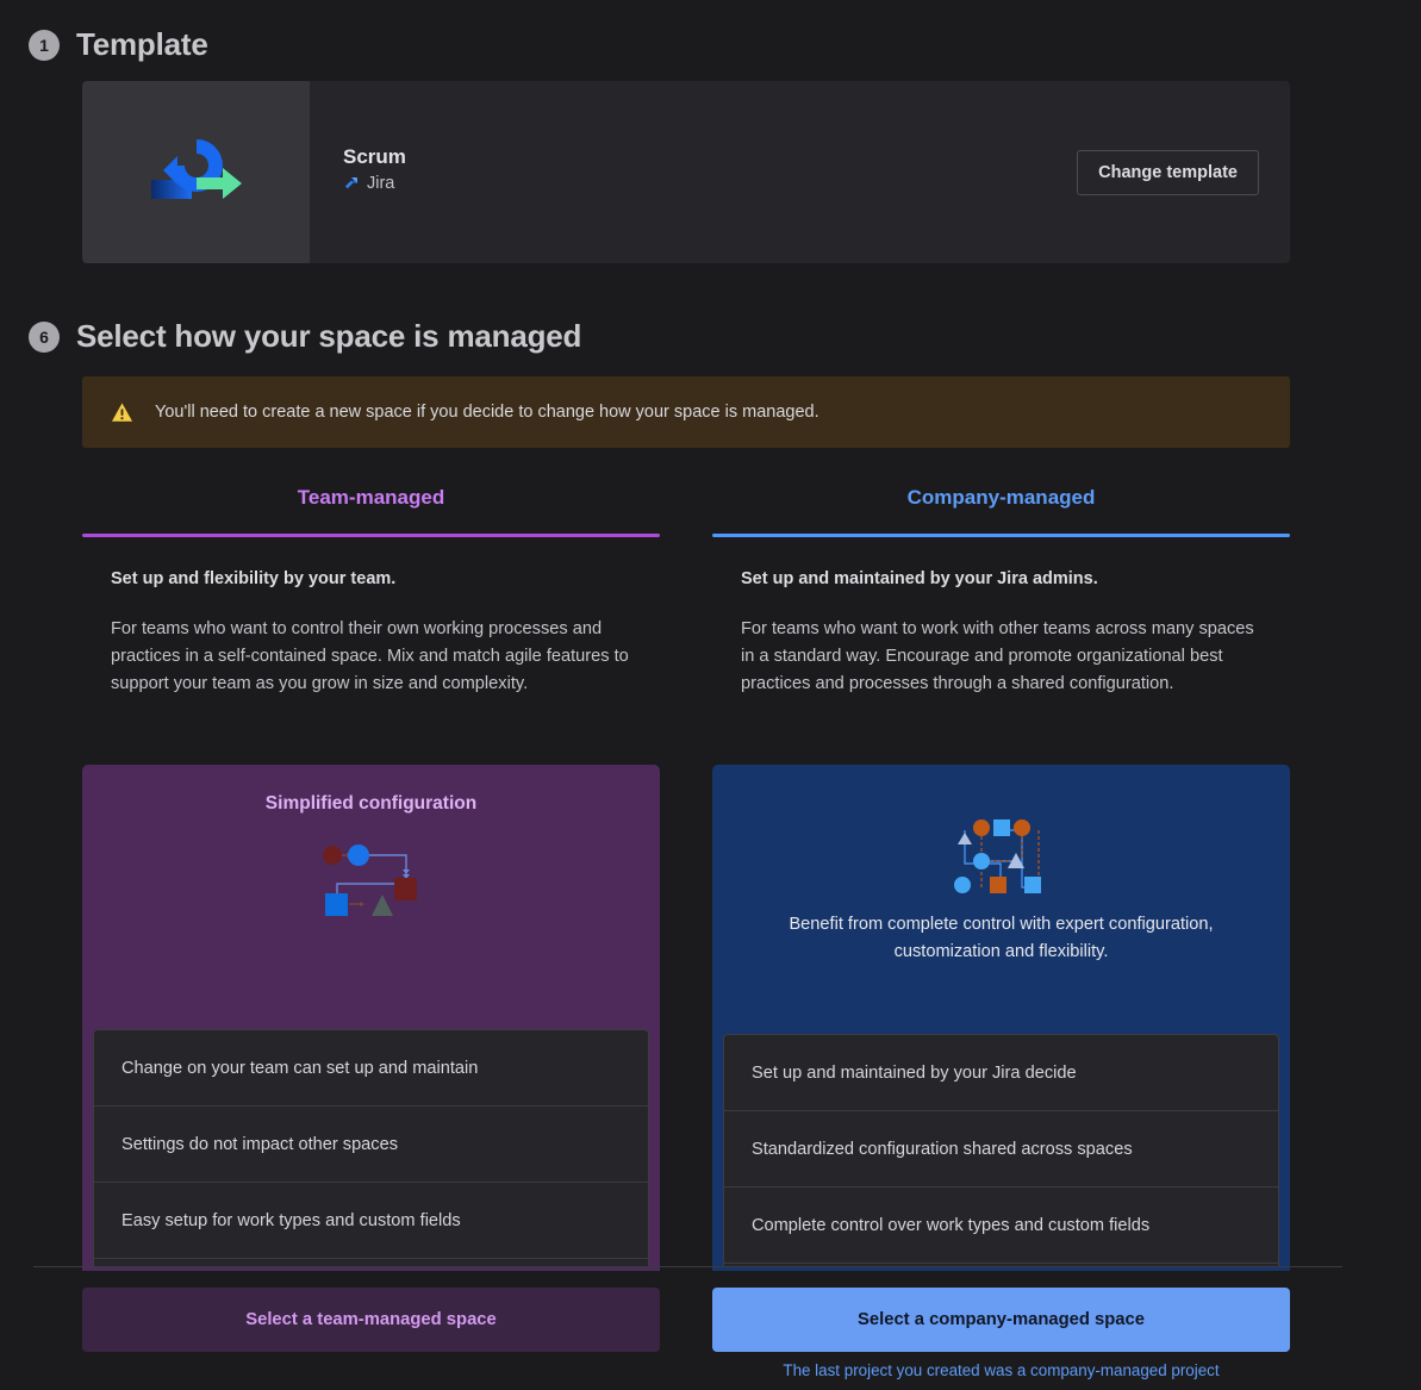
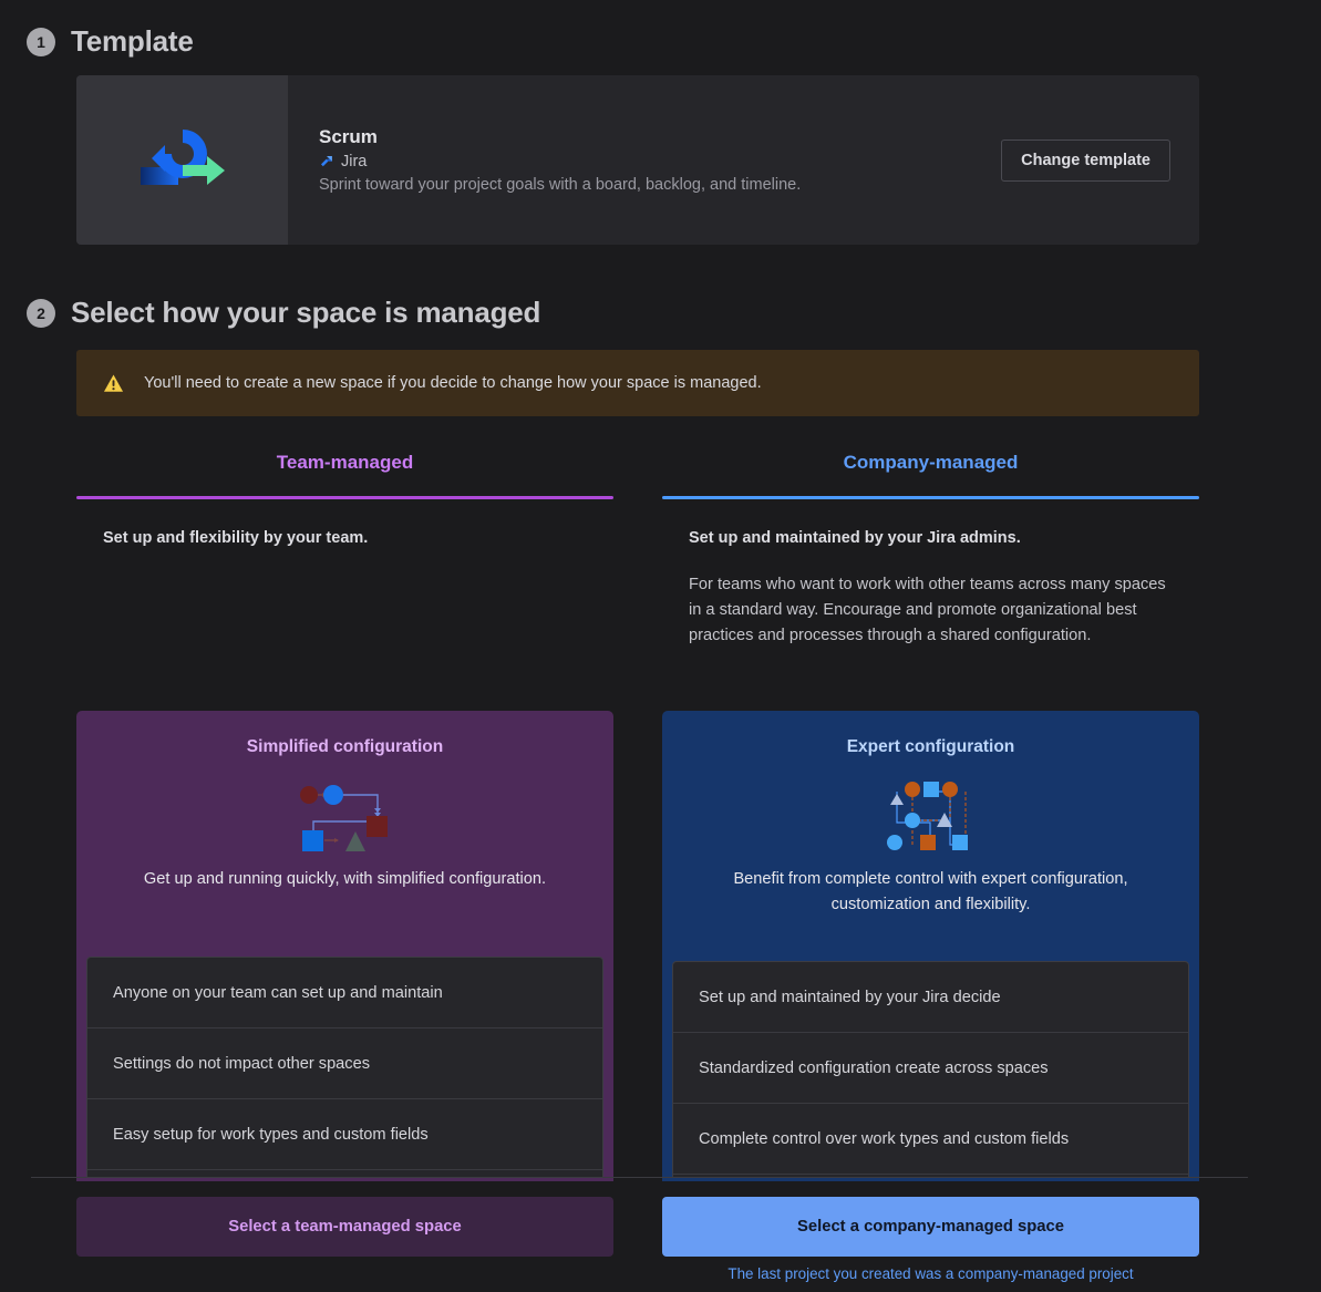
  1
  Template
  Scrum
  Jira
+ Sprint toward your project goals with a board, backlog, and timeline.
  Change template
- 6
+ 2
  Select how your space is managed
  You'll need to create a new space if you decide to change how your space is managed.
  Team-managed
  Set up and flexibility by your team.
- For teams who want to control their own working processes and practices in a self-contained space. Mix and match agile features to support your team as you grow in size and complexity.
  Company-managed
  Set up and maintained by your Jira admins.
  For teams who want to work with other teams across many spaces in a standard way. Encourage and promote organizational best practices and processes through a shared configuration.
  Simplified configuration
+ Get up and running quickly, with simplified configuration.
+ Expert configuration
  Benefit from complete control with expert configuration, customization and flexibility.
- Change on your team can set up and maintain
+ Anyone on your team can set up and maintain
  Settings do not impact other spaces
  Easy setup for work types and custom fields
  Set up and maintained by your Jira decide
- Standardized configuration shared across spaces
+ Standardized configuration create across spaces
  Complete control over work types and custom fields
  Select a team-managed space
  Select a company-managed space
  The last project you created was a company-managed project
